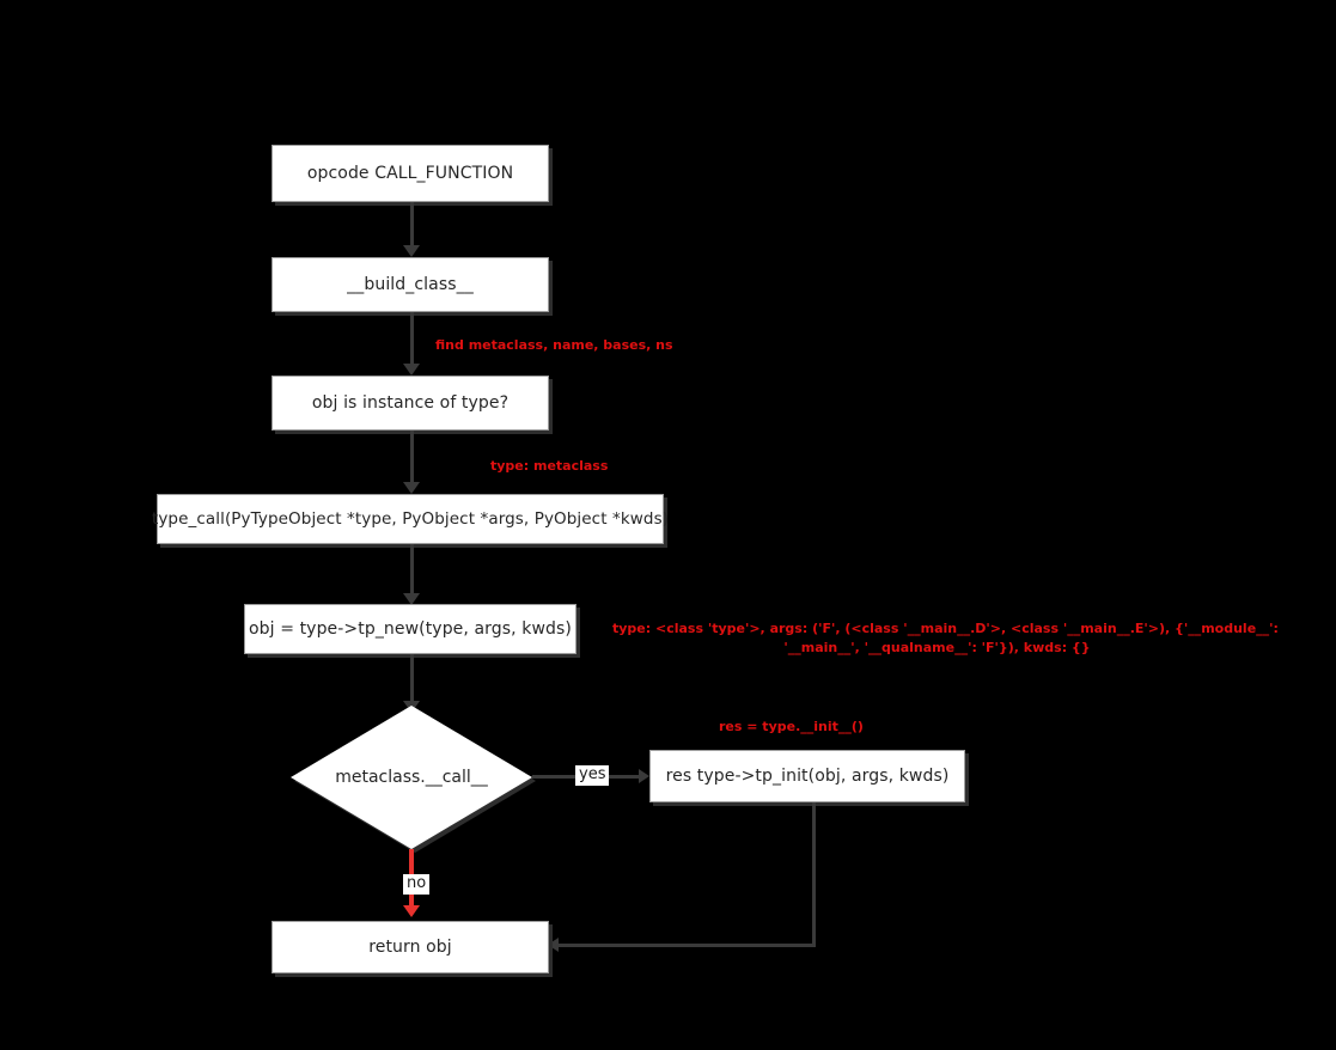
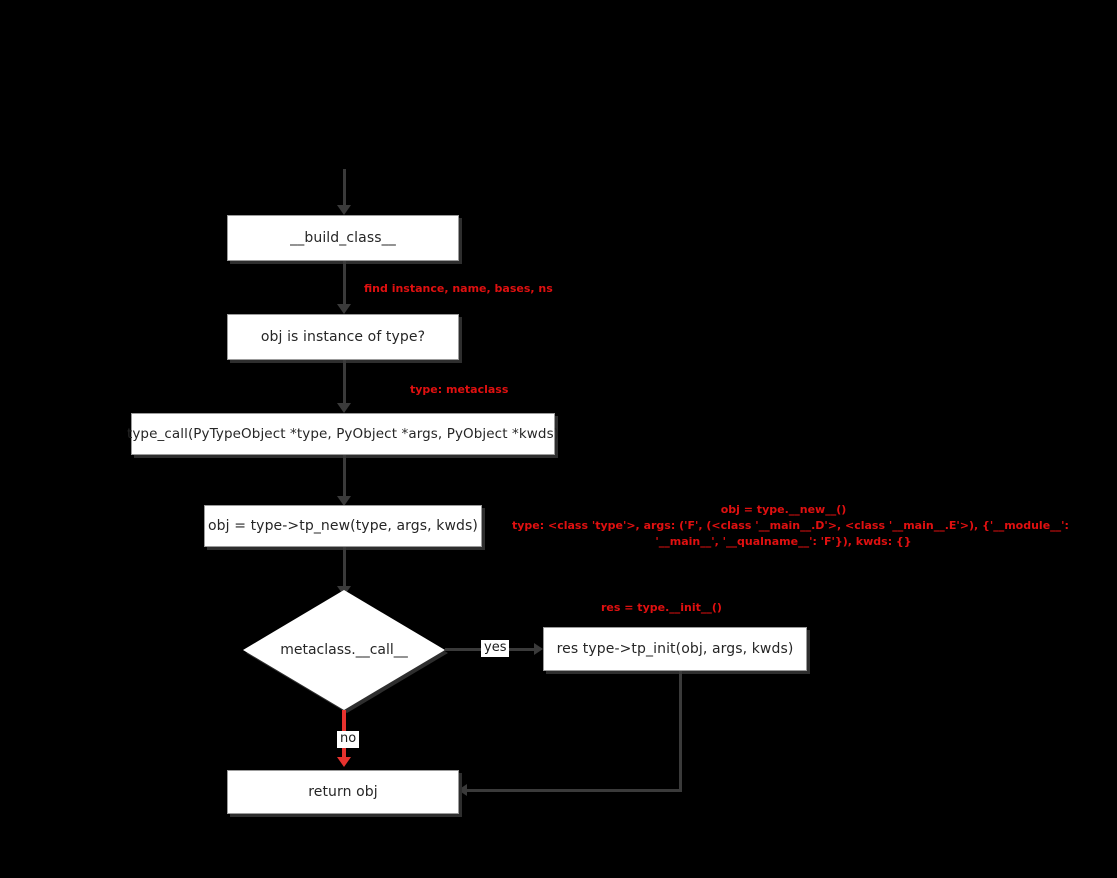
- opcode CALL_FUNCTION
  __build_class__
- find metaclass, name, bases, ns
+ find instance, name, bases, ns
  obj is instance of type?
  type: metaclass
  type_call(PyTypeObject *type, PyObject *args, PyObject *kwds)
  obj = type->tp_new(type, args, kwds)
+ obj = type.__new__()
  type: <class 'type'>, args: ('F', (<class '__main__.D'>, <class '__main__.E'>), {'__module__':
  '__main__', '__qualname__': 'F'}), kwds: {}
  metaclass.__call__
  yes
  res type->tp_init(obj, args, kwds)
  res = type.__init__()
  no
  return obj
